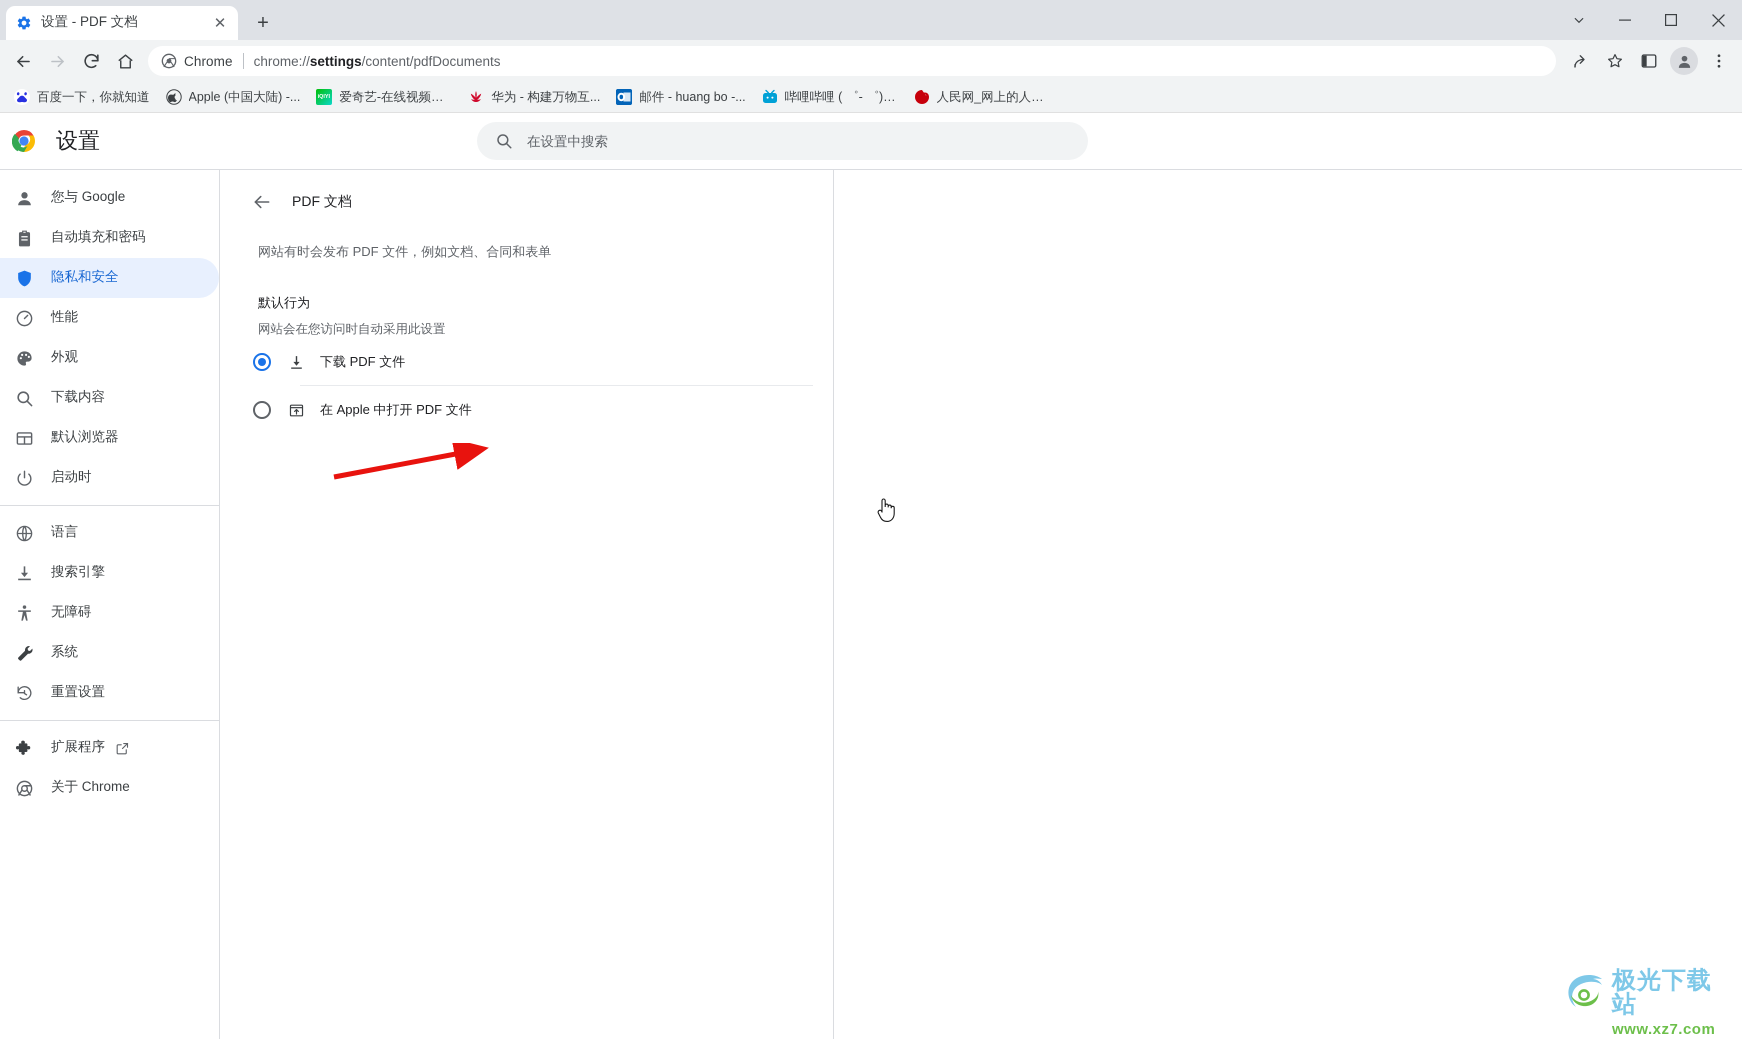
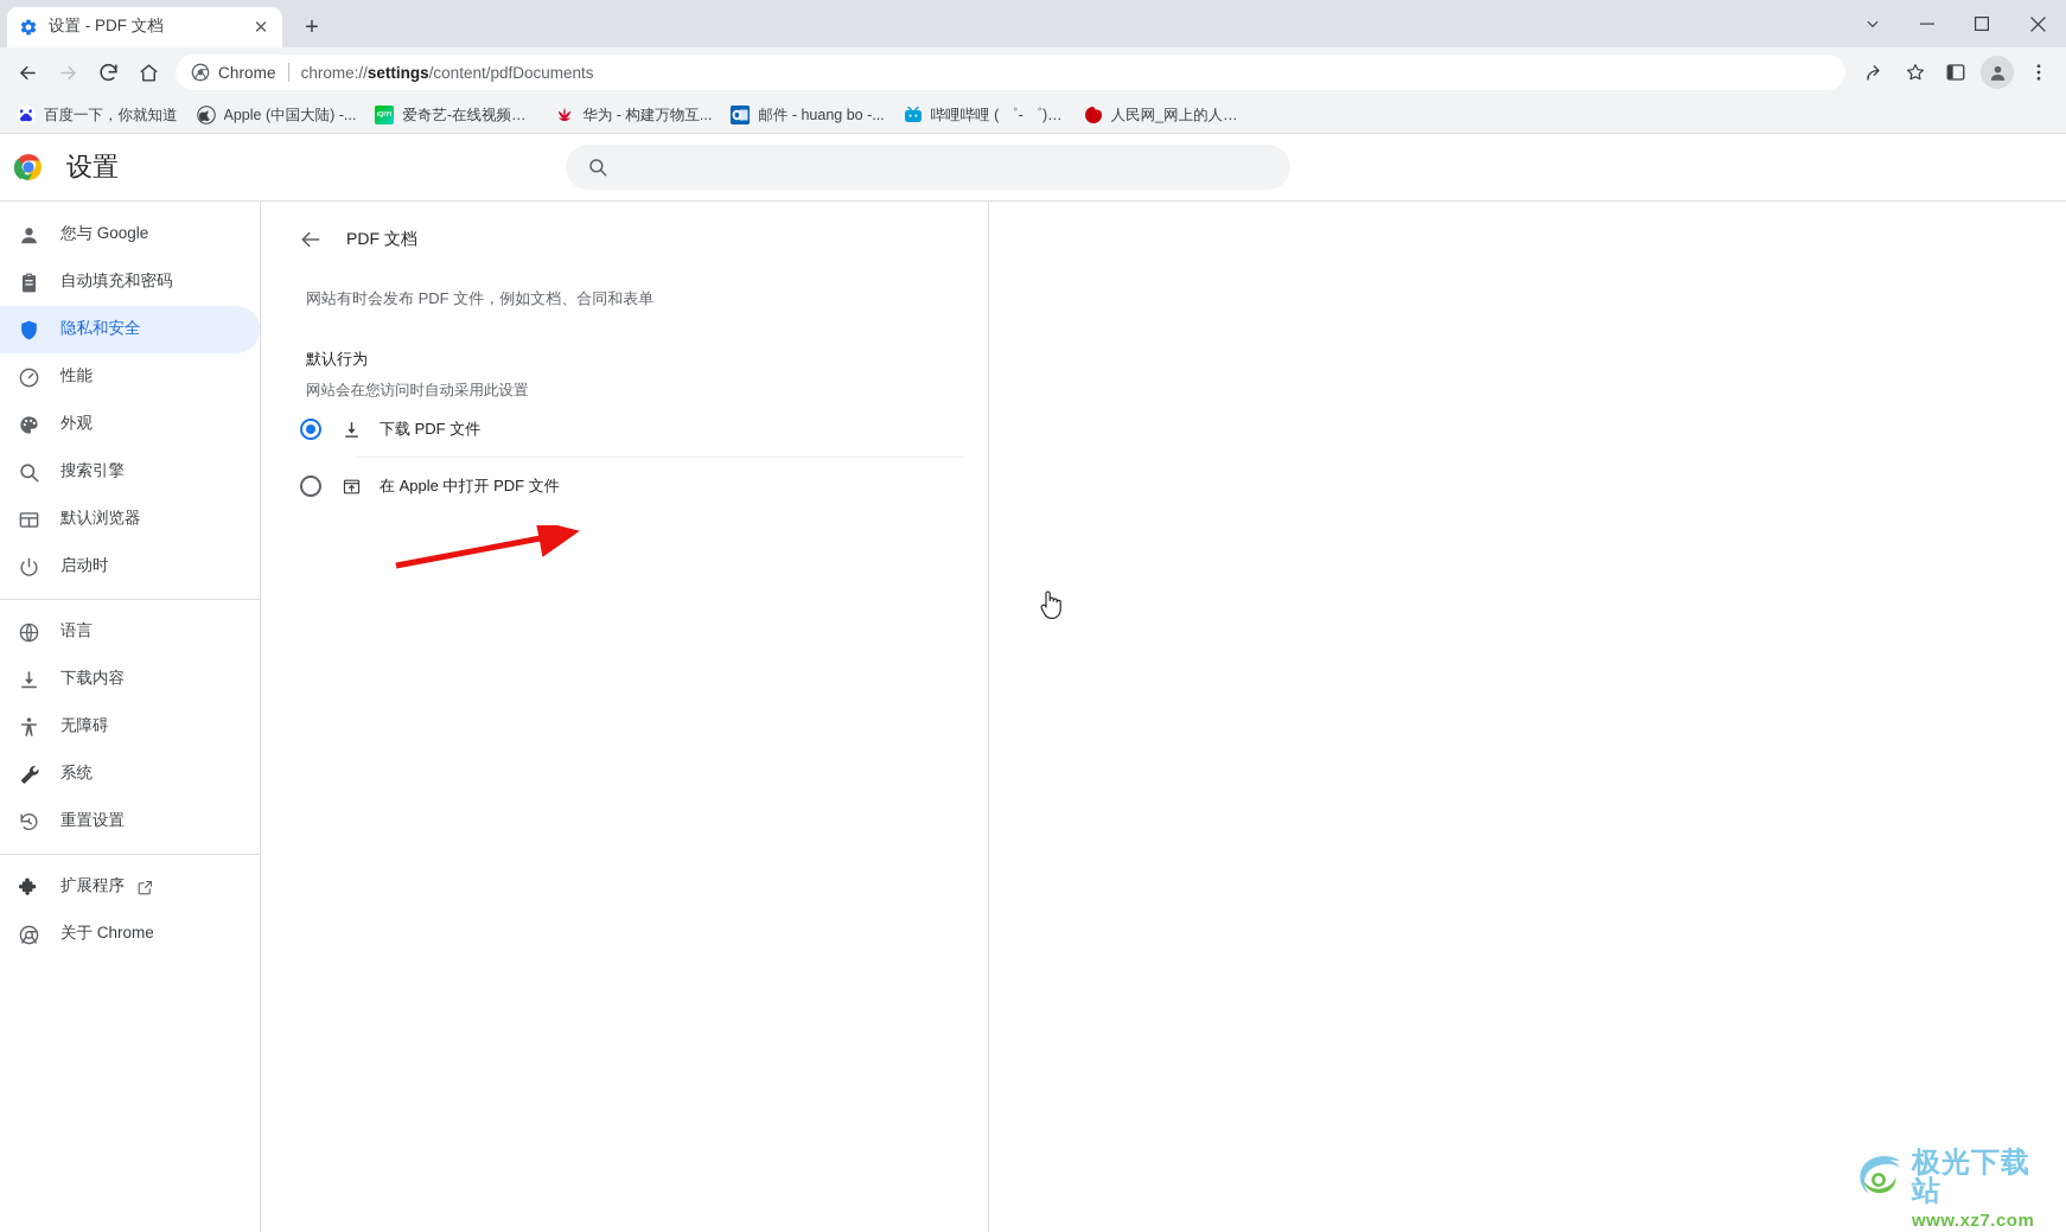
  设置 - PDF 文档
  ✕
  +
  Chrome
  chrome://settings/content/pdfDocuments
  百度一下，你就知道
  Apple (中国大陆) -...
  爱奇艺-在线视频网...
  华为 - 构建万物互...
  邮件 - huang bo -...
  哔哩哔哩 ( ゜- ゜)つ
  人民网_网上的人民..
  设置
- 在设置中搜索
  您与 Google
  自动填充和密码
  隐私和安全
  性能
  外观
- 下载内容
+ 搜索引擎
  默认浏览器
  启动时
  语言
- 搜索引擎
+ 下载内容
  无障碍
  系统
  重置设置
  扩展程序
  关于 Chrome
  PDF 文档
  网站有时会发布 PDF 文件，例如文档、合同和表单
  默认行为
  网站会在您访问时自动采用此设置
  下载 PDF 文件
  在 Apple 中打开 PDF 文件
  极光下载站
  www.xz7.com
